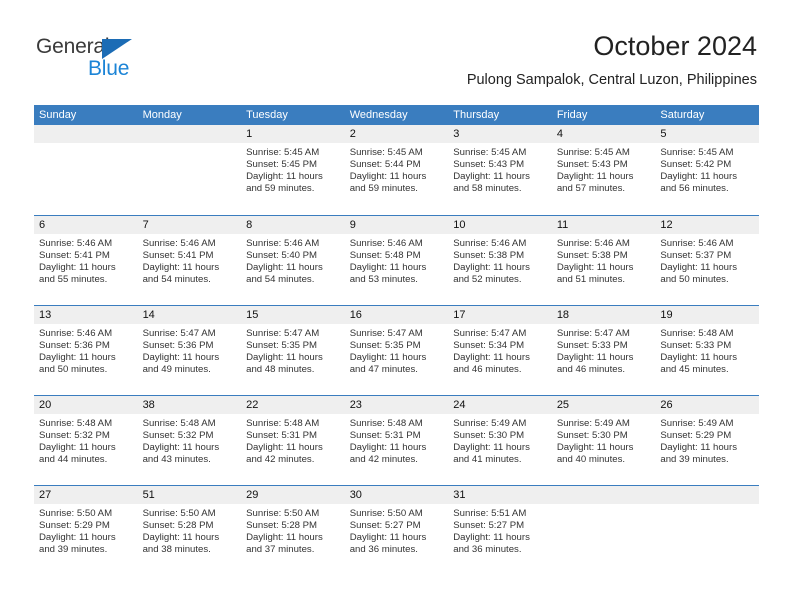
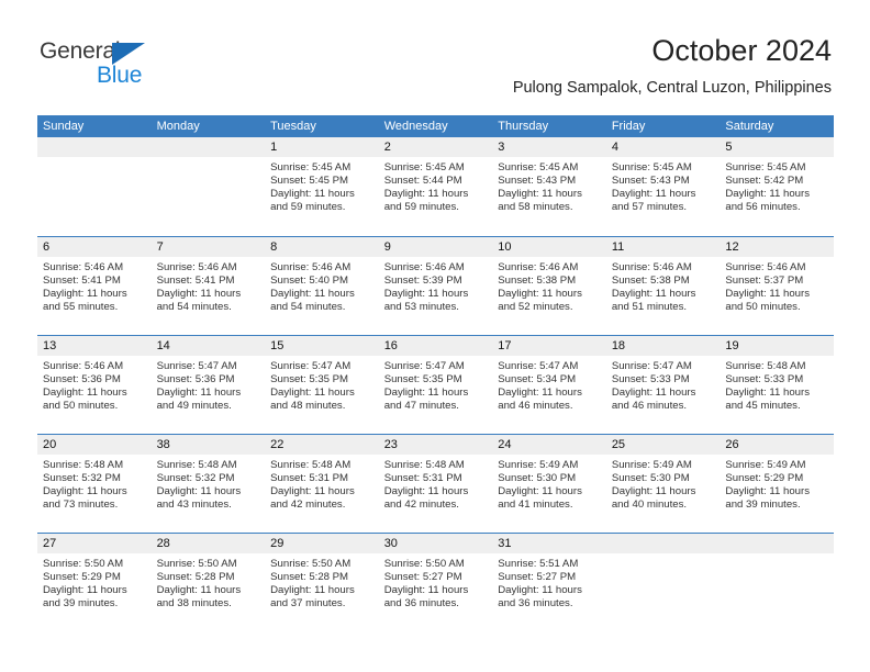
  General
  Blue
  October 2024
  Pulong Sampalok, Central Luzon, Philippines
  Sunday
  Monday
  Tuesday
  Wednesday
  Thursday
  Friday
  Saturday
  1
  Sunrise: 5:45 AM
  Sunset: 5:45 PM
  Daylight: 11 hours
  and 59 minutes.
  2
  Sunrise: 5:45 AM
  Sunset: 5:44 PM
  Daylight: 11 hours
  and 59 minutes.
  3
  Sunrise: 5:45 AM
  Sunset: 5:43 PM
  Daylight: 11 hours
  and 58 minutes.
  4
  Sunrise: 5:45 AM
  Sunset: 5:43 PM
  Daylight: 11 hours
  and 57 minutes.
  5
  Sunrise: 5:45 AM
  Sunset: 5:42 PM
  Daylight: 11 hours
  and 56 minutes.
  6
  Sunrise: 5:46 AM
  Sunset: 5:41 PM
  Daylight: 11 hours
  and 55 minutes.
  7
  Sunrise: 5:46 AM
  Sunset: 5:41 PM
  Daylight: 11 hours
  and 54 minutes.
  8
  Sunrise: 5:46 AM
  Sunset: 5:40 PM
  Daylight: 11 hours
  and 54 minutes.
  9
  Sunrise: 5:46 AM
- Sunset: 5:48 PM
+ Sunset: 5:39 PM
  Daylight: 11 hours
  and 53 minutes.
  10
  Sunrise: 5:46 AM
  Sunset: 5:38 PM
  Daylight: 11 hours
  and 52 minutes.
  11
  Sunrise: 5:46 AM
  Sunset: 5:38 PM
  Daylight: 11 hours
  and 51 minutes.
  12
  Sunrise: 5:46 AM
  Sunset: 5:37 PM
  Daylight: 11 hours
  and 50 minutes.
  13
  Sunrise: 5:46 AM
  Sunset: 5:36 PM
  Daylight: 11 hours
  and 50 minutes.
  14
  Sunrise: 5:47 AM
  Sunset: 5:36 PM
  Daylight: 11 hours
  and 49 minutes.
  15
  Sunrise: 5:47 AM
  Sunset: 5:35 PM
  Daylight: 11 hours
  and 48 minutes.
  16
  Sunrise: 5:47 AM
  Sunset: 5:35 PM
  Daylight: 11 hours
  and 47 minutes.
  17
  Sunrise: 5:47 AM
  Sunset: 5:34 PM
  Daylight: 11 hours
  and 46 minutes.
  18
  Sunrise: 5:47 AM
  Sunset: 5:33 PM
  Daylight: 11 hours
  and 46 minutes.
  19
  Sunrise: 5:48 AM
  Sunset: 5:33 PM
  Daylight: 11 hours
  and 45 minutes.
  20
  Sunrise: 5:48 AM
  Sunset: 5:32 PM
  Daylight: 11 hours
- and 44 minutes.
+ and 73 minutes.
  38
  Sunrise: 5:48 AM
  Sunset: 5:32 PM
  Daylight: 11 hours
  and 43 minutes.
  22
  Sunrise: 5:48 AM
  Sunset: 5:31 PM
  Daylight: 11 hours
  and 42 minutes.
  23
  Sunrise: 5:48 AM
  Sunset: 5:31 PM
  Daylight: 11 hours
  and 42 minutes.
  24
  Sunrise: 5:49 AM
  Sunset: 5:30 PM
  Daylight: 11 hours
  and 41 minutes.
  25
  Sunrise: 5:49 AM
  Sunset: 5:30 PM
  Daylight: 11 hours
  and 40 minutes.
  26
  Sunrise: 5:49 AM
  Sunset: 5:29 PM
  Daylight: 11 hours
  and 39 minutes.
  27
  Sunrise: 5:50 AM
  Sunset: 5:29 PM
  Daylight: 11 hours
  and 39 minutes.
- 51
+ 28
  Sunrise: 5:50 AM
  Sunset: 5:28 PM
  Daylight: 11 hours
  and 38 minutes.
  29
  Sunrise: 5:50 AM
  Sunset: 5:28 PM
  Daylight: 11 hours
  and 37 minutes.
  30
  Sunrise: 5:50 AM
  Sunset: 5:27 PM
  Daylight: 11 hours
  and 36 minutes.
  31
  Sunrise: 5:51 AM
  Sunset: 5:27 PM
  Daylight: 11 hours
  and 36 minutes.
